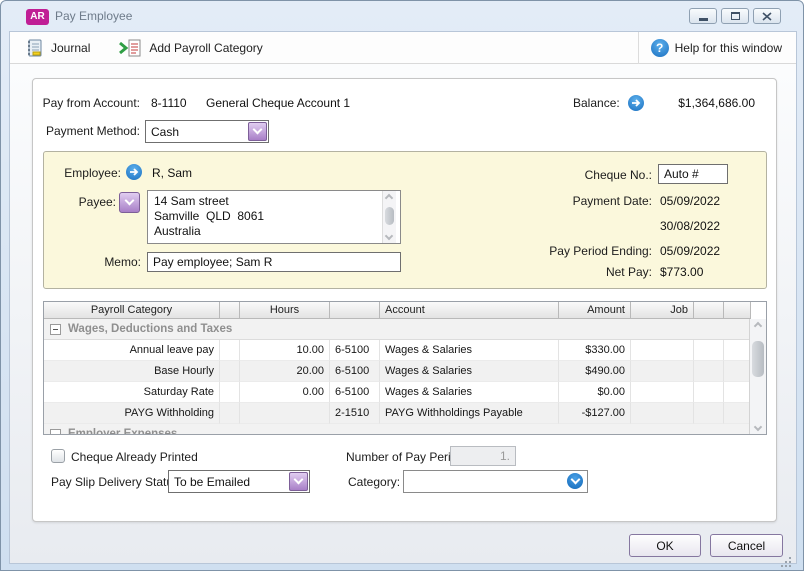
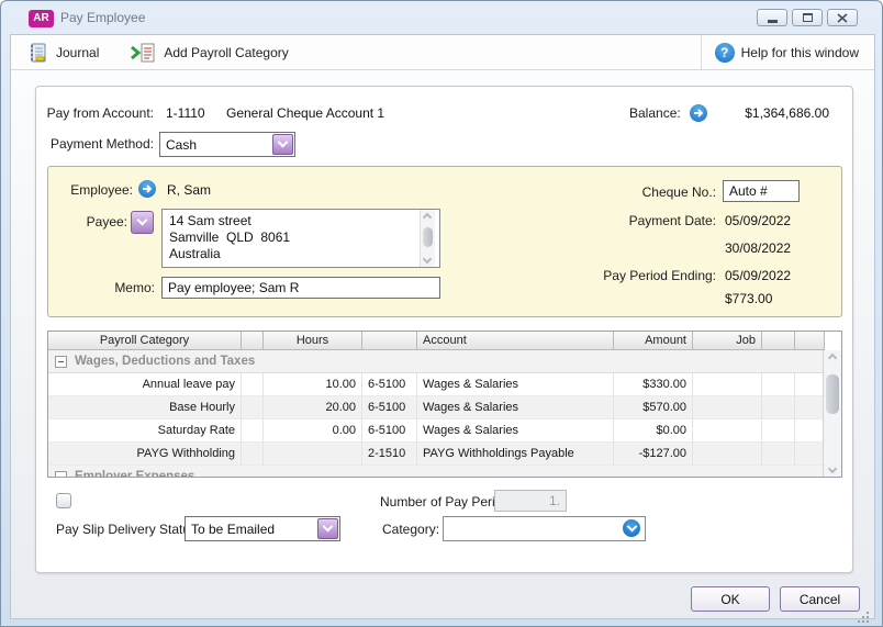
  AR
  Pay Employee
  Journal
  Add Payroll Category
  ?
  Help for this window
  Pay from Account:
- 8-1110
+ 1-1110
  General Cheque Account 1
  Balance:
  $1,364,686.00
  Payment Method:
  Cash
  Employee:
  R, Sam
  Payee:
  14 Sam street
  Samville QLD 8061
  Australia
  Memo:
  Pay employee; Sam R
  Cheque No.:
  Auto #
  Payment Date:
  05/09/2022
  30/08/2022
  Pay Period Ending:
  05/09/2022
- Net Pay:
  $773.00
  Payroll Category
  Hours
  Account
  Amount
  Job
  Wages, Deductions and Taxes
  Annual leave pay
  10.00
  6-5100
  Wages & Salaries
  $330.00
  Base Hourly
  20.00
  6-5100
  Wages & Salaries
- $490.00
+ $570.00
  Saturday Rate
  0.00
  6-5100
  Wages & Salaries
  $0.00
  PAYG Withholding
  2-1510
  PAYG Withholdings Payable
  -$127.00
- Cheque Already Printed
  Number of Pay Per
  1.
  Pay Slip Delivery Stat
  To be Emailed
  Category:
  OK
  Cancel
